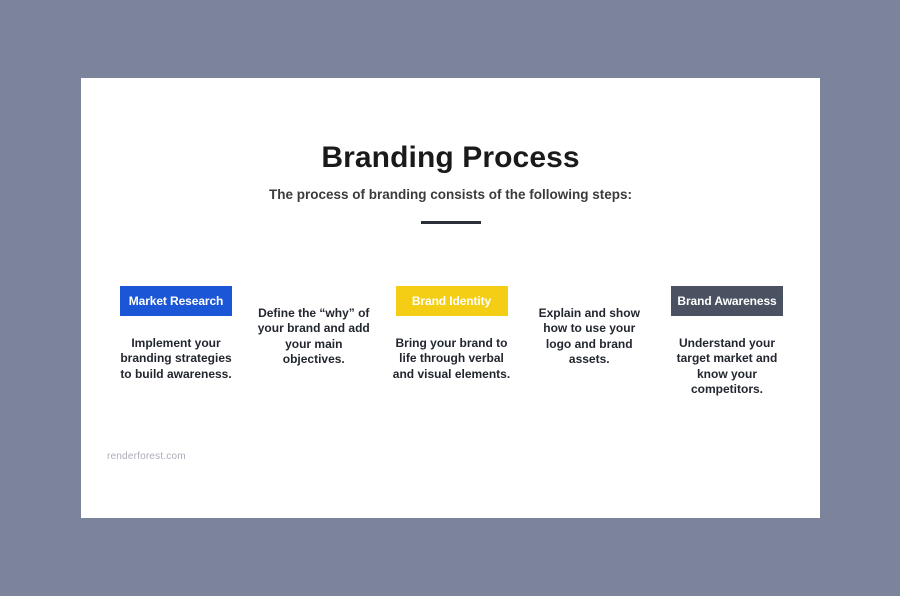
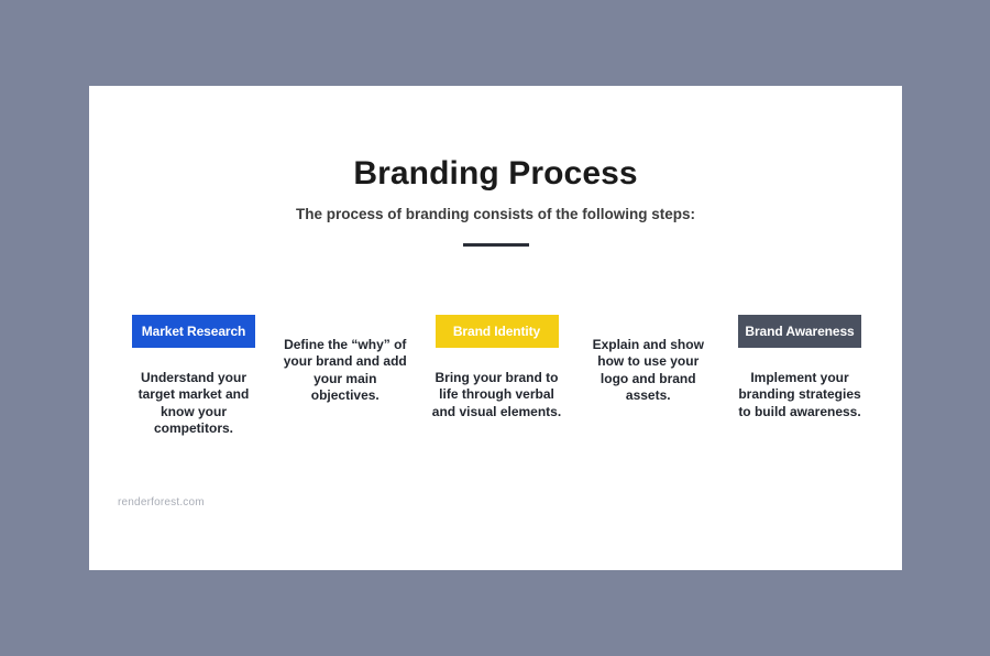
  Branding Process
  The process of branding consists of the following steps:
  Market Research
- Implement your branding strategies to build awareness.
+ Understand your target market and know your competitors.
  Define the “why” of your brand and add your main objectives.
  Brand Identity
  Bring your brand to life through verbal and visual elements.
  Explain and show how to use your logo and brand assets.
  Brand Awareness
- Understand your target market and know your competitors.
+ Implement your branding strategies to build awareness.
  renderforest.com
